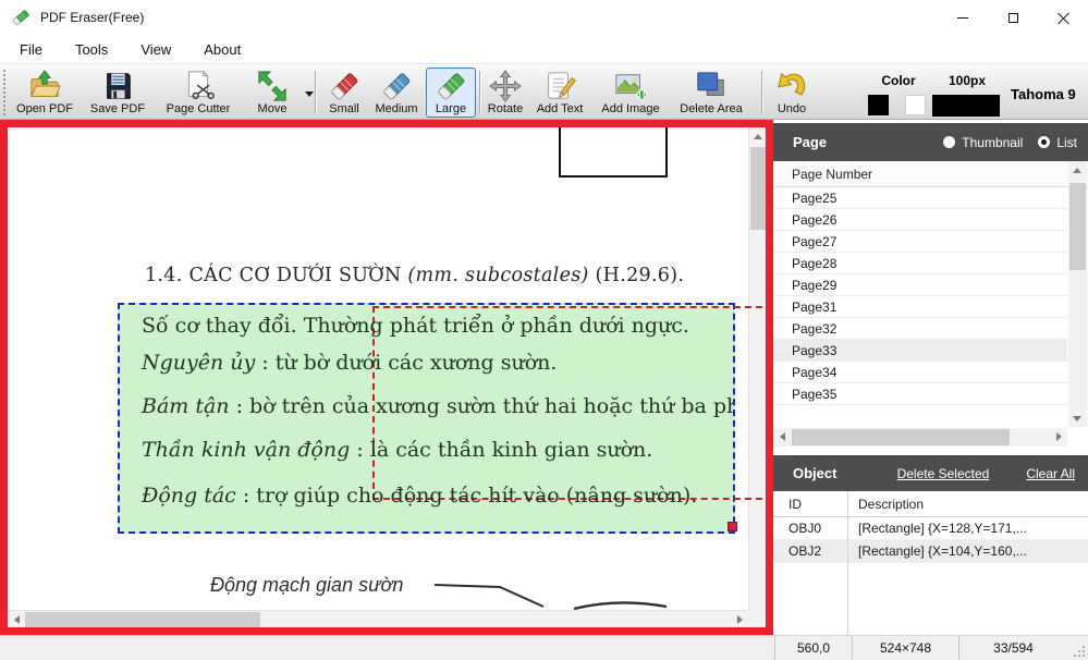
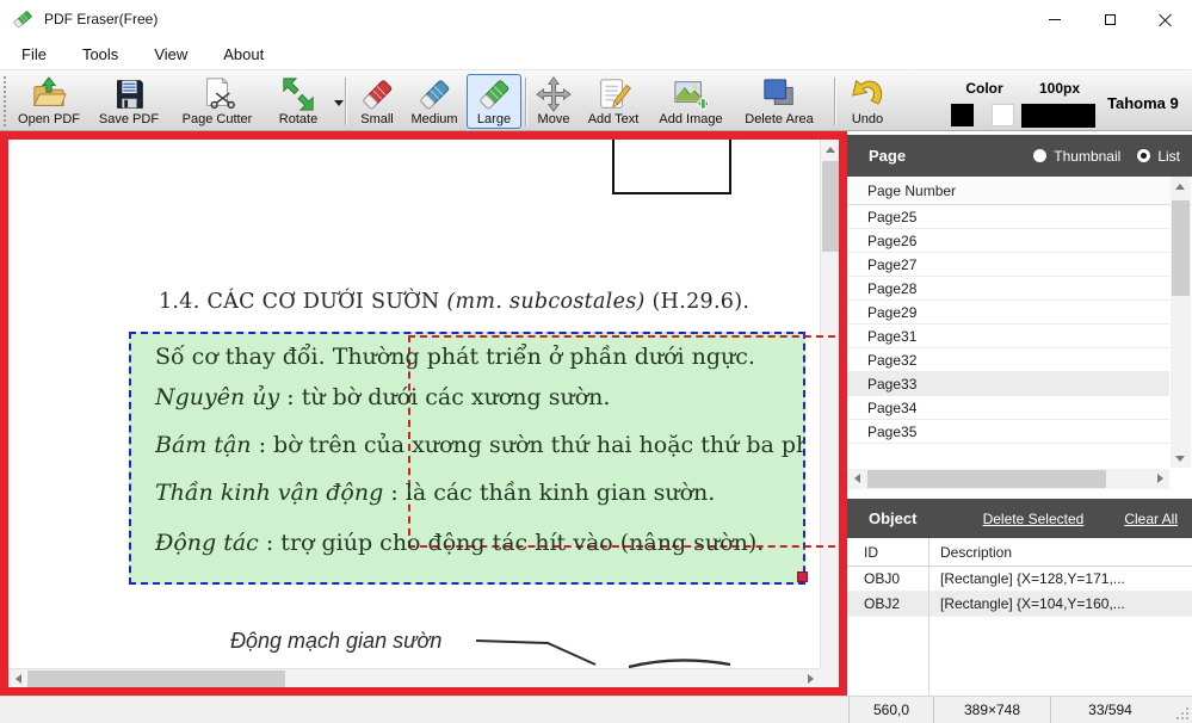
  PDF Eraser(Free)
  File
  Tools
  View
  About
  Open PDF
  Save PDF
  Page Cutter
- Move
+ Rotate
  Small
  Medium
  Large
- Rotate
+ Move
  Add Text
  Add Image
  Delete Area
  Undo
  Color
  100px
  Tahoma 9
  1.4. CÁC CƠ DƯỚI SƯỜN (mm. subcostales) (H.29.6).
  Số cơ thay đổi. Thường phát triển ở phần dưới ngực.
  Nguyên ủy : từ bờ dưới các xương sườn.
  Bám tận : bờ trên của xương sườn thứ hai hoặc thứ ba p
  Thần kinh vận động : là các thần kinh gian sườn.
  Động tác : trợ giúp cho động tác hít vào (nâng sườn).
  Động mạch gian sườn
  Page
  Thumbnail
  List
  Page Number
  Page25
  Page26
  Page27
  Page28
  Page29
  Page31
  Page32
  Page33
  Page34
  Page35
  Object
  Delete Selected
  Clear All
  ID
  Description
  OBJ0
  [Rectangle] {X=128,Y=171,...
  OBJ2
  [Rectangle] {X=104,Y=160,...
  560,0
- 524×748
+ 389×748
  33/594
